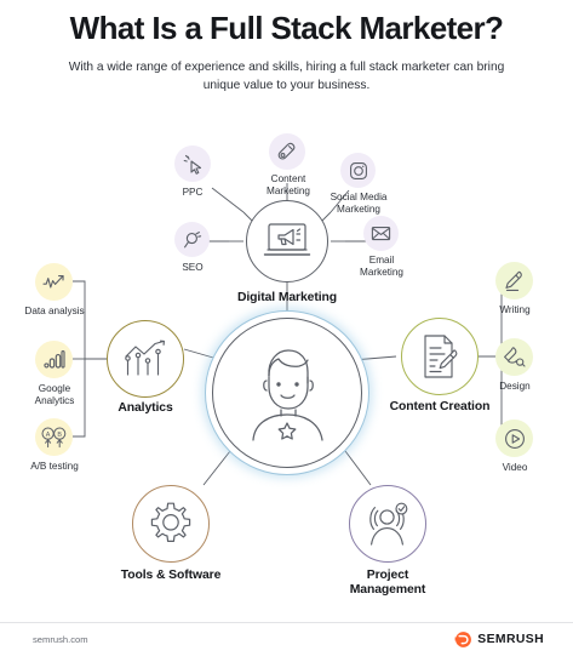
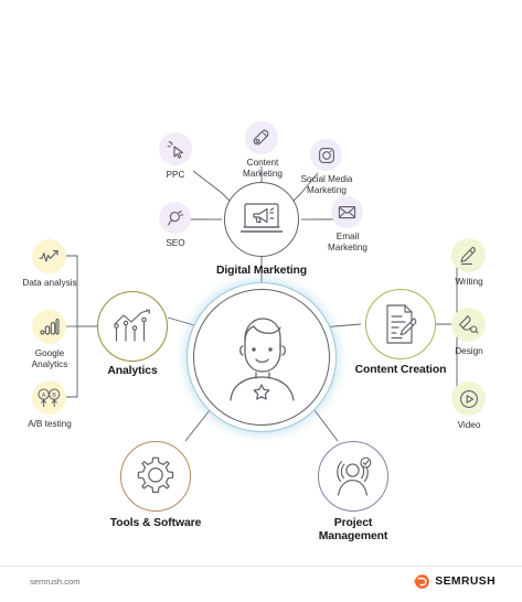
- What Is a Full Stack Marketer?
- With a wide range of experience and skills, hiring a full stack marketer can bring unique value to your business.
  Digital Marketing
  PPC
  Content Marketing
  Social Media Marketing
  SEO
  Email Marketing
  Analytics
  Data analysis
  Google Analytics
  A/B testing
  Content Creation
  Writing
  Design
  Video
  Tools & Software
  Project Management
  semrush.com
  SEMRUSH
